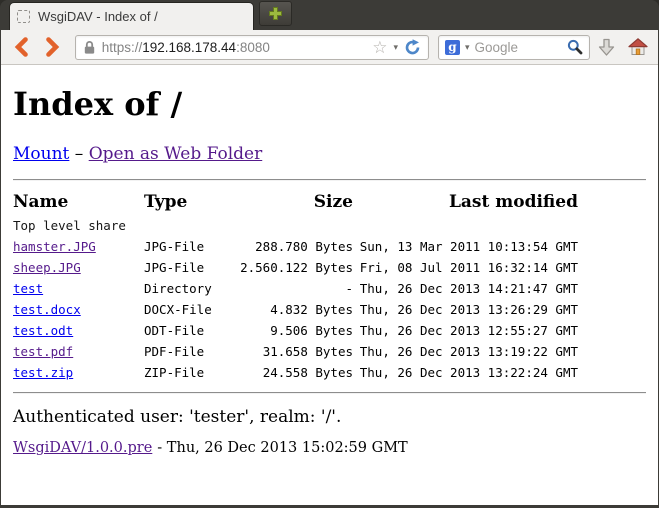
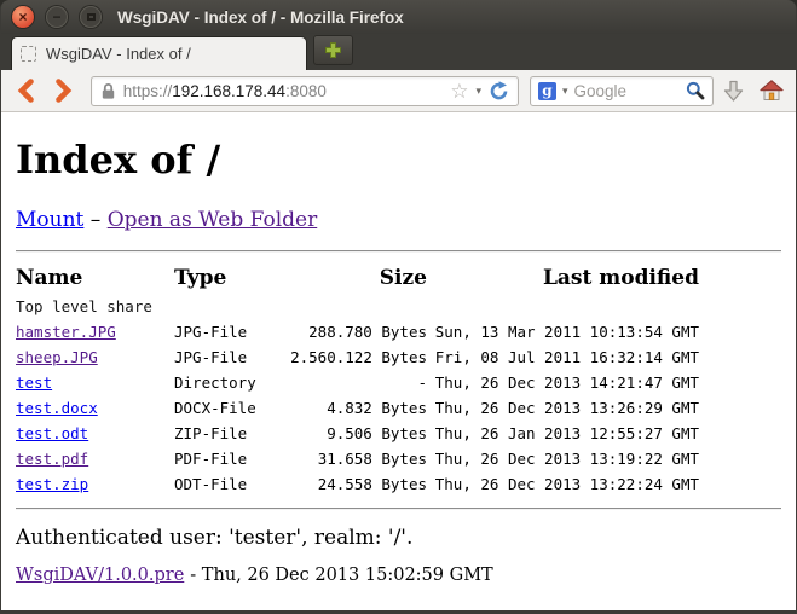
+ ×
+ −
+ WsgiDAV - Index of / - Mozilla Firefox
  WsgiDAV - Index of /
  https://192.168.178.44:8080
  ☆
  ▾
  g
  ▾
  Google
  Index of /
  Mount – Open as Web Folder
  Name
  Type
  Size
  Last modified
  Top level share
  hamster.JPG
  JPG-File
  288.780 Bytes
  Sun, 13 Mar 2011 10:13:54 GMT
  sheep.JPG
  JPG-File
  2.560.122 Bytes
  Fri, 08 Jul 2011 16:32:14 GMT
  test
  Directory
  -
  Thu, 26 Dec 2013 14:21:47 GMT
  test.docx
  DOCX-File
  4.832 Bytes
  Thu, 26 Dec 2013 13:26:29 GMT
  test.odt
- ODT-File
+ ZIP-File
  9.506 Bytes
- Thu, 26 Dec 2013 12:55:27 GMT
+ Thu, 26 Jan 2013 12:55:27 GMT
  test.pdf
  PDF-File
  31.658 Bytes
  Thu, 26 Dec 2013 13:19:22 GMT
  test.zip
- ZIP-File
+ ODT-File
  24.558 Bytes
  Thu, 26 Dec 2013 13:22:24 GMT
  Authenticated user: 'tester', realm: '/'.
  WsgiDAV/1.0.0.pre - Thu, 26 Dec 2013 15:02:59 GMT
